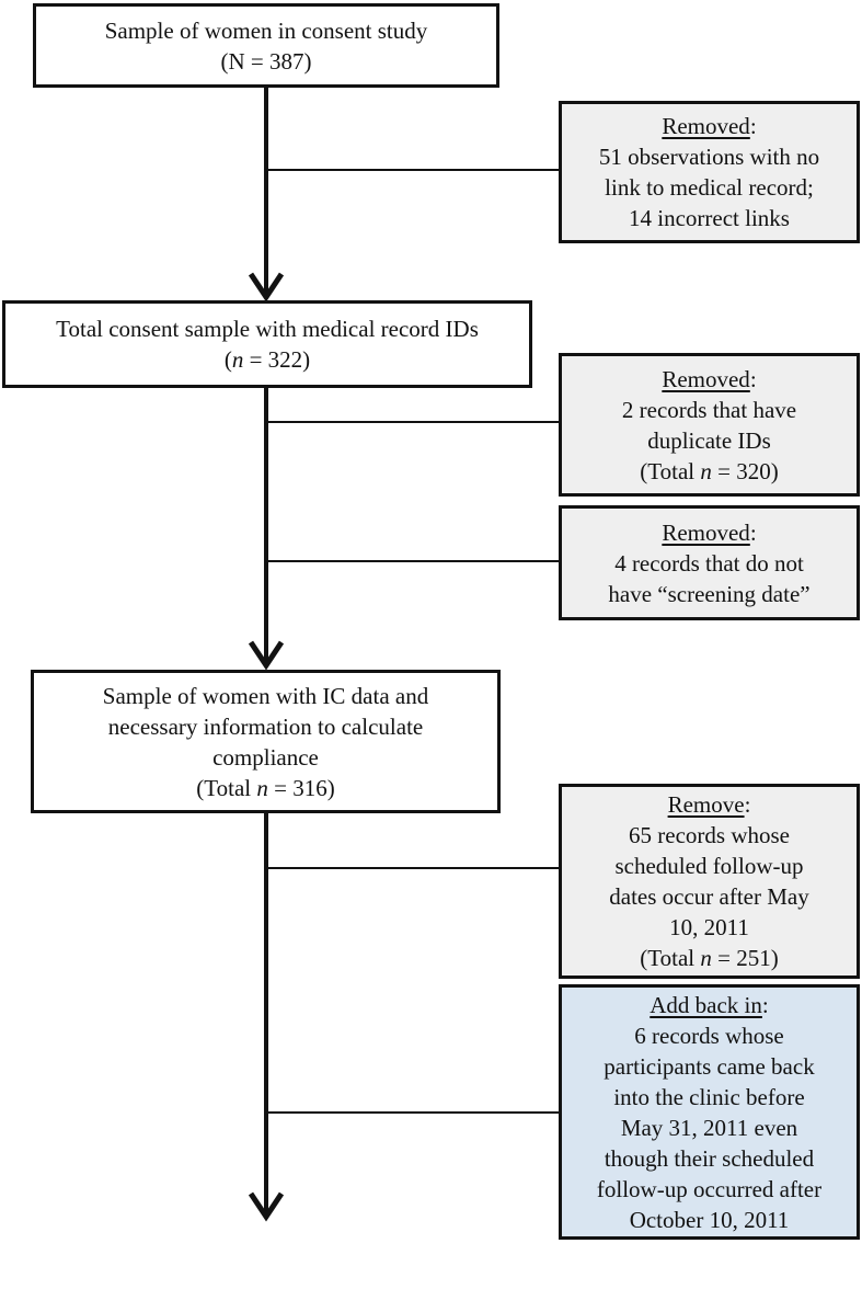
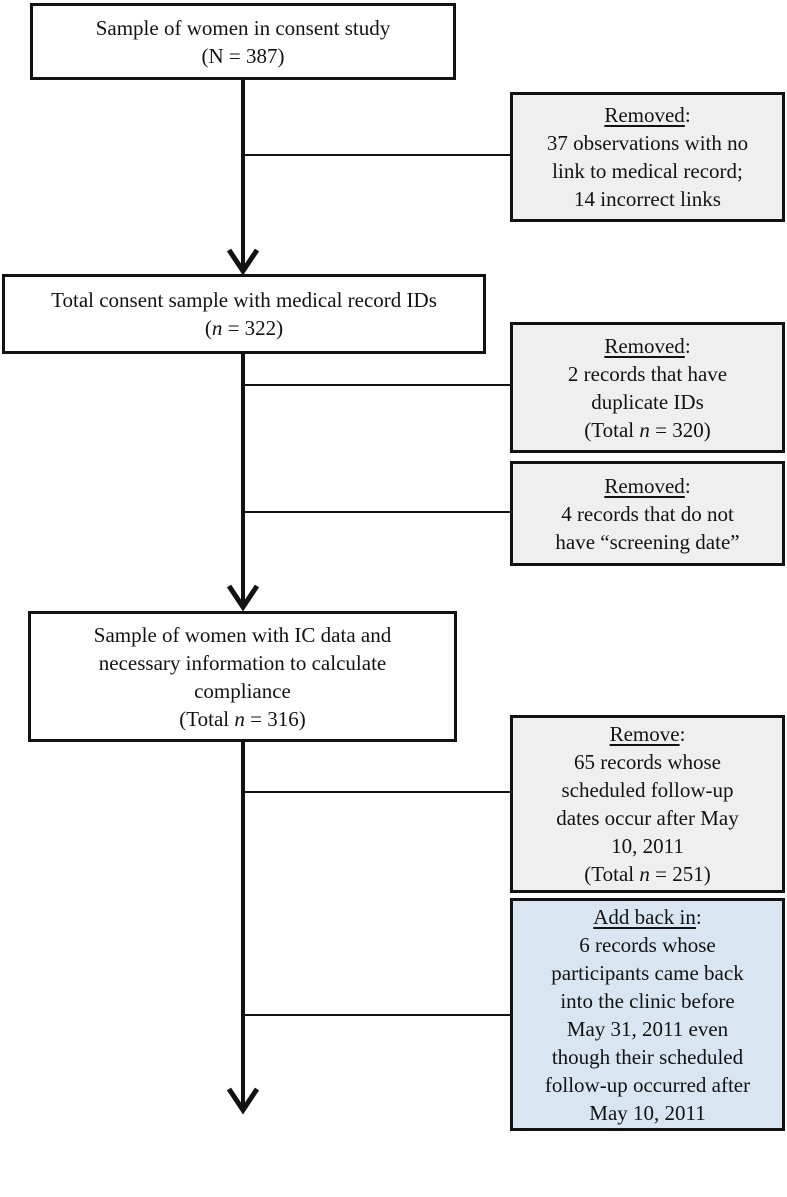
  Sample of women in consent study
  (N = 387)
  Total consent sample with medical record IDs
  (n = 322)
  Sample of women with IC data and
  necessary information to calculate
  compliance
  (Total n = 316)
  Removed:
- 51 observations with no
+ 37 observations with no
  link to medical record;
  14 incorrect links
  Removed:
  2 records that have
  duplicate IDs
  (Total n = 320)
  Removed:
  4 records that do not
  have “screening date”
  Remove:
  65 records whose
  scheduled follow-up
  dates occur after May
  10, 2011
  (Total n = 251)
  Add back in:
  6 records whose
  participants came back
  into the clinic before
  May 31, 2011 even
  though their scheduled
  follow-up occurred after
- October 10, 2011
+ May 10, 2011
